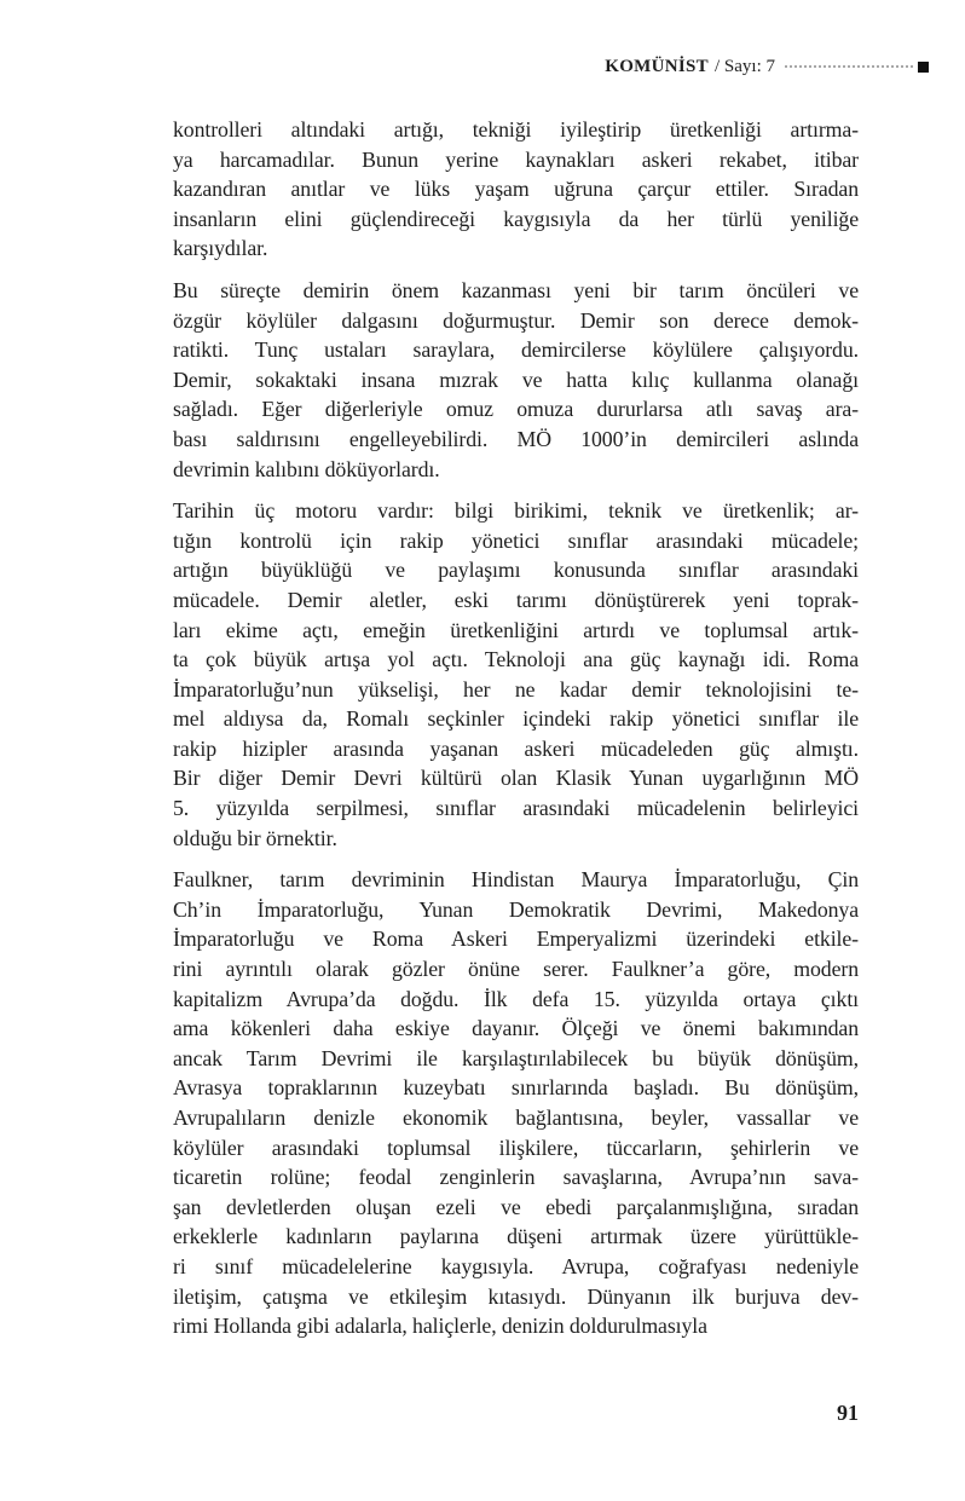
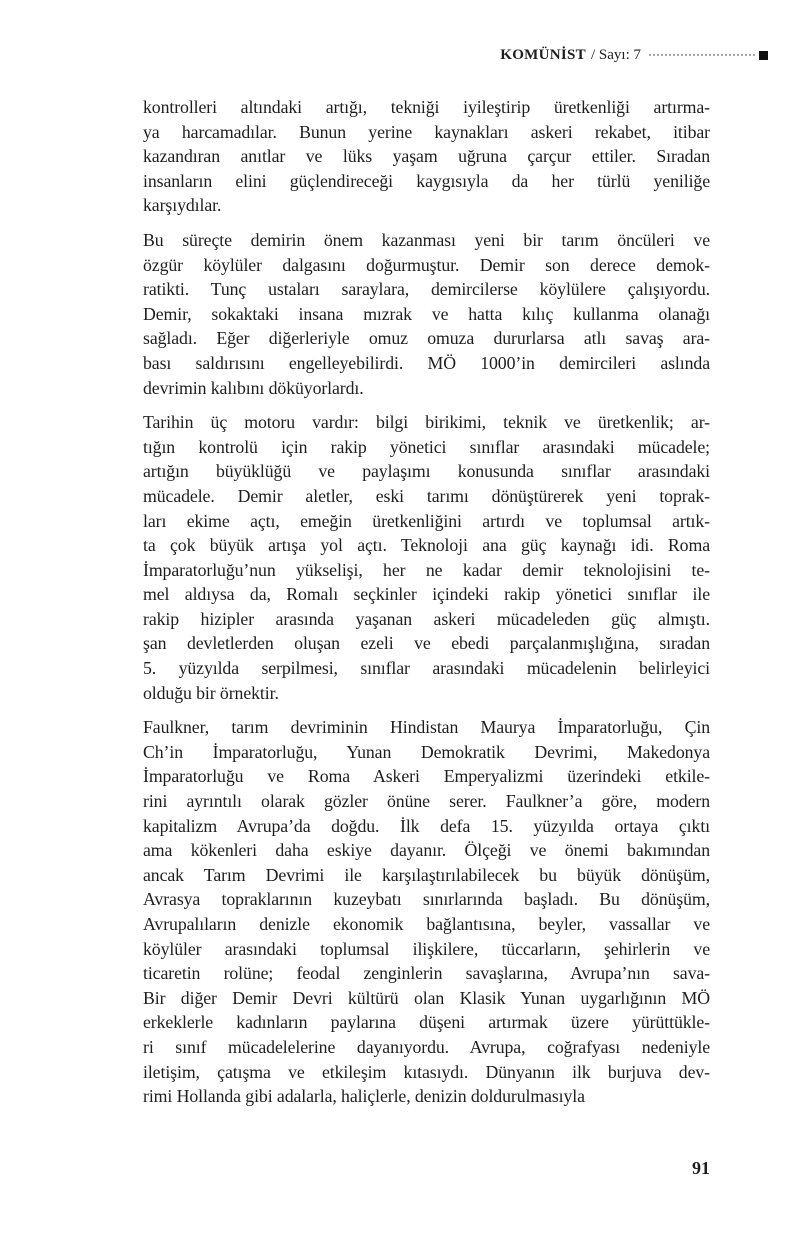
  KOMÜNİST
  / Sayı: 7
  kontrolleri altındaki artığı, tekniği iyileştirip üretkenliği artırma-
  ya harcamadılar. Bunun yerine kaynakları askeri rekabet, itibar
  kazandıran anıtlar ve lüks yaşam uğruna çarçur ettiler. Sıradan
  insanların elini güçlendireceği kaygısıyla da her türlü yeniliğe
  karşıydılar.
  Bu süreçte demirin önem kazanması yeni bir tarım öncüleri ve
  özgür köylüler dalgasını doğurmuştur. Demir son derece demok-
  ratikti. Tunç ustaları saraylara, demircilerse köylülere çalışıyordu.
  Demir, sokaktaki insana mızrak ve hatta kılıç kullanma olanağı
  sağladı. Eğer diğerleriyle omuz omuza dururlarsa atlı savaş ara-
  bası saldırısını engelleyebilirdi. MÖ 1000’in demircileri aslında
  devrimin kalıbını döküyorlardı.
  Tarihin üç motoru vardır: bilgi birikimi, teknik ve üretkenlik; ar-
  tığın kontrolü için rakip yönetici sınıflar arasındaki mücadele;
  artığın büyüklüğü ve paylaşımı konusunda sınıflar arasındaki
  mücadele. Demir aletler, eski tarımı dönüştürerek yeni toprak-
  ları ekime açtı, emeğin üretkenliğini artırdı ve toplumsal artık-
  ta çok büyük artışa yol açtı. Teknoloji ana güç kaynağı idi. Roma
  İmparatorluğu’nun yükselişi, her ne kadar demir teknolojisini te-
  mel aldıysa da, Romalı seçkinler içindeki rakip yönetici sınıflar ile
  rakip hizipler arasında yaşanan askeri mücadeleden güç almıştı.
- Bir diğer Demir Devri kültürü olan Klasik Yunan uygarlığının MÖ
+ şan devletlerden oluşan ezeli ve ebedi parçalanmışlığına, sıradan
  5. yüzyılda serpilmesi, sınıflar arasındaki mücadelenin belirleyici
  olduğu bir örnektir.
  Faulkner, tarım devriminin Hindistan Maurya İmparatorluğu, Çin
  Ch’in İmparatorluğu, Yunan Demokratik Devrimi, Makedonya
  İmparatorluğu ve Roma Askeri Emperyalizmi üzerindeki etkile-
  rini ayrıntılı olarak gözler önüne serer. Faulkner’a göre, modern
  kapitalizm Avrupa’da doğdu. İlk defa 15. yüzyılda ortaya çıktı
  ama kökenleri daha eskiye dayanır. Ölçeği ve önemi bakımından
  ancak Tarım Devrimi ile karşılaştırılabilecek bu büyük dönüşüm,
  Avrasya topraklarının kuzeybatı sınırlarında başladı. Bu dönüşüm,
  Avrupalıların denizle ekonomik bağlantısına, beyler, vassallar ve
  köylüler arasındaki toplumsal ilişkilere, tüccarların, şehirlerin ve
  ticaretin rolüne; feodal zenginlerin savaşlarına, Avrupa’nın sava-
- şan devletlerden oluşan ezeli ve ebedi parçalanmışlığına, sıradan
+ Bir diğer Demir Devri kültürü olan Klasik Yunan uygarlığının MÖ
  erkeklerle kadınların paylarına düşeni artırmak üzere yürüttükle-
- ri sınıf mücadelelerine kaygısıyla. Avrupa, coğrafyası nedeniyle
+ ri sınıf mücadelelerine dayanıyordu. Avrupa, coğrafyası nedeniyle
  iletişim, çatışma ve etkileşim kıtasıydı. Dünyanın ilk burjuva dev-
  rimi Hollanda gibi adalarla, haliçlerle, denizin doldurulmasıyla
  91
